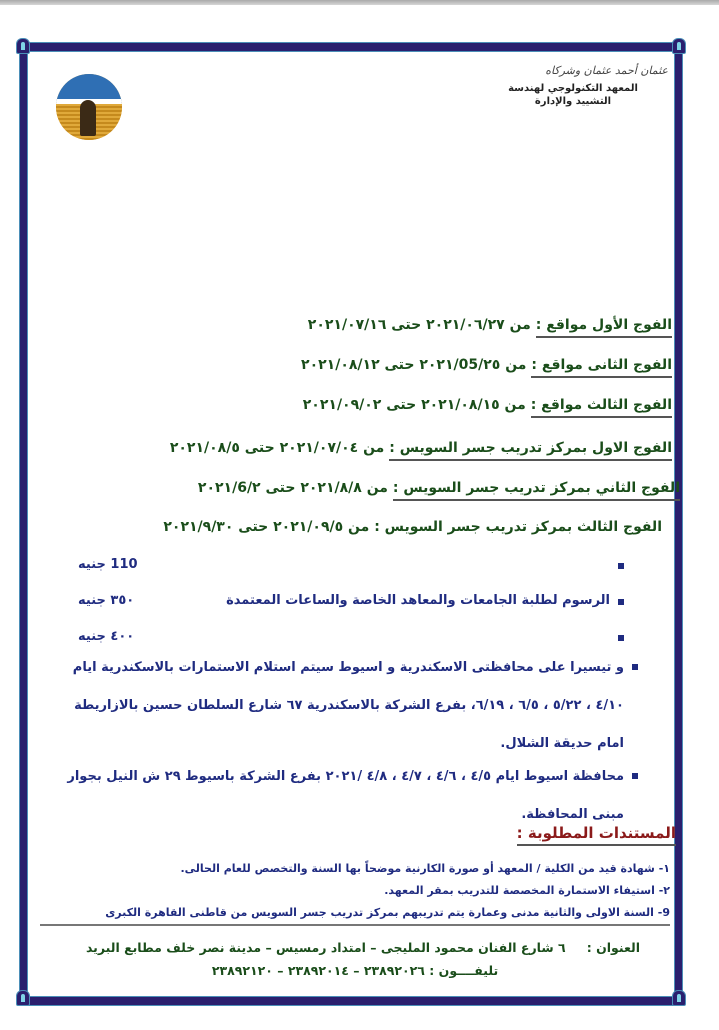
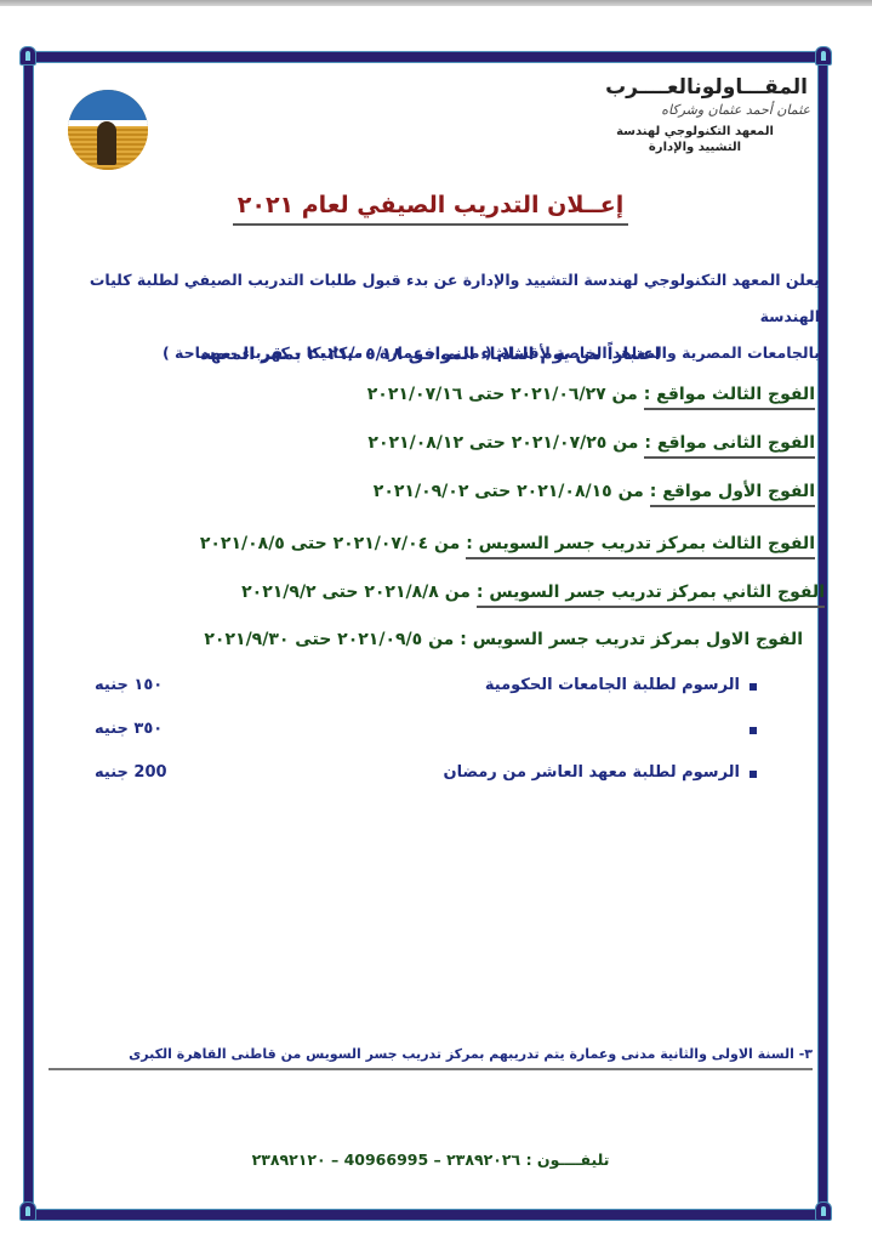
+ المقـــاولونالعــــرب
  عثمان أحمد عثمان وشركاه
  المعهد التكنولوجي لهندسة
  التشييد والإدارة
+ إعــلان التدريب الصيفي لعام ٢٠٢١
+ يعلن المعهد التكنولوجي لهندسة التشييد والإدارة عن بدء قبول طلبات التدريب الصيفي لطلبة كليات الهندسة
+ بالجامعات المصرية والمعاهد الخاصة لأقسام ( مدني - عمارة - ميكانيكا - كهرباء - مساحة )
+ اعتباراً من يوم الثلاثاء الموافق ٢٠٢١/٠٥/١٨ بمقر المعهد
- الفوج الأول مواقع : من ٢٠٢١/٠٦/٢٧ حتى ٢٠٢١/٠٧/١٦
+ الفوج الثالث مواقع : من ٢٠٢١/٠٦/٢٧ حتى ٢٠٢١/٠٧/١٦
- الفوج الثانى مواقع : من ٢٠٢١/05/٢٥ حتى ٢٠٢١/٠٨/١٢
+ الفوج الثانى مواقع : من ٢٠٢١/٠٧/٢٥ حتى ٢٠٢١/٠٨/١٢
- الفوج الثالث مواقع : من ٢٠٢١/٠٨/١٥ حتى ٢٠٢١/٠٩/٠٢
+ الفوج الأول مواقع : من ٢٠٢١/٠٨/١٥ حتى ٢٠٢١/٠٩/٠٢
- الفوج الاول بمركز تدريب جسر السويس : من ٢٠٢١/٠٧/٠٤ حتى ٢٠٢١/٠٨/٥
+ الفوج الثالث بمركز تدريب جسر السويس : من ٢٠٢١/٠٧/٠٤ حتى ٢٠٢١/٠٨/٥
- الفوج الثاني بمركز تدريب جسر السويس : من ٢٠٢١/٨/٨ حتى ٢٠٢١/6/٢
+ الفوج الثاني بمركز تدريب جسر السويس : من ٢٠٢١/٨/٨ حتى ٢٠٢١/٩/٢
- الفوج الثالث بمركز تدريب جسر السويس : من ٢٠٢١/٠٩/٥ حتى ٢٠٢١/٩/٣٠
+ الفوج الاول بمركز تدريب جسر السويس : من ٢٠٢١/٠٩/٥ حتى ٢٠٢١/٩/٣٠
+ الرسوم لطلبة الجامعات الحكومية
- 110 جنيه
+ ١٥٠ جنيه
- الرسوم لطلبة الجامعات والمعاهد الخاصة والساعات المعتمدة
  ٣٥٠ جنيه
+ الرسوم لطلبة معهد العاشر من رمضان
- ٤٠٠ جنيه
+ 200 جنيه
- و تيسيرا على محافظتى الاسكندرية و اسيوط سيتم استلام الاستمارات بالاسكندرية ايام
- ٤/١٠ ، ٥/٢٢ ، ٦/٥ ، ٦/١٩، بفرع الشركة بالاسكندرية ٦٧ شارع السلطان حسين بالازاريطة
- امام حديقة الشلال.
- محافظة اسيوط ايام ٤/٥ ، ٤/٦ ، ٤/٧ ، ٤/٨ /٢٠٢١ بفرع الشركة باسيوط ٢٩ ش النيل بجوار
- مبنى المحافظة.
- المستندات المطلوبة :
- ١- شهادة قيد من الكلية / المعهد أو صورة الكارنية موضحاً بها السنة والتخصص للعام الحالى.
- ٢- استيفاء الاستمارة المخصصة للتدريب بمقر المعهد.
- 9- السنة الاولى والثانية مدنى وعمارة يتم تدريبهم بمركز تدريب جسر السويس من قاطنى القاهرة الكبرى
+ ٣- السنة الاولى والثانية مدنى وعمارة يتم تدريبهم بمركز تدريب جسر السويس من قاطنى القاهرة الكبرى
- العنوان : ٦ شارع الفنان محمود المليجى – امتداد رمسيس – مدينة نصر خلف مطابع البريد
- تليفــــون : ٢٣٨٩٢٠٢٦ – ٢٣٨٩٢٠١٤ – ٢٣٨٩٢١٢٠
+ تليفــــون : ٢٣٨٩٢٠٢٦ – 40966995 – ٢٣٨٩٢١٢٠
